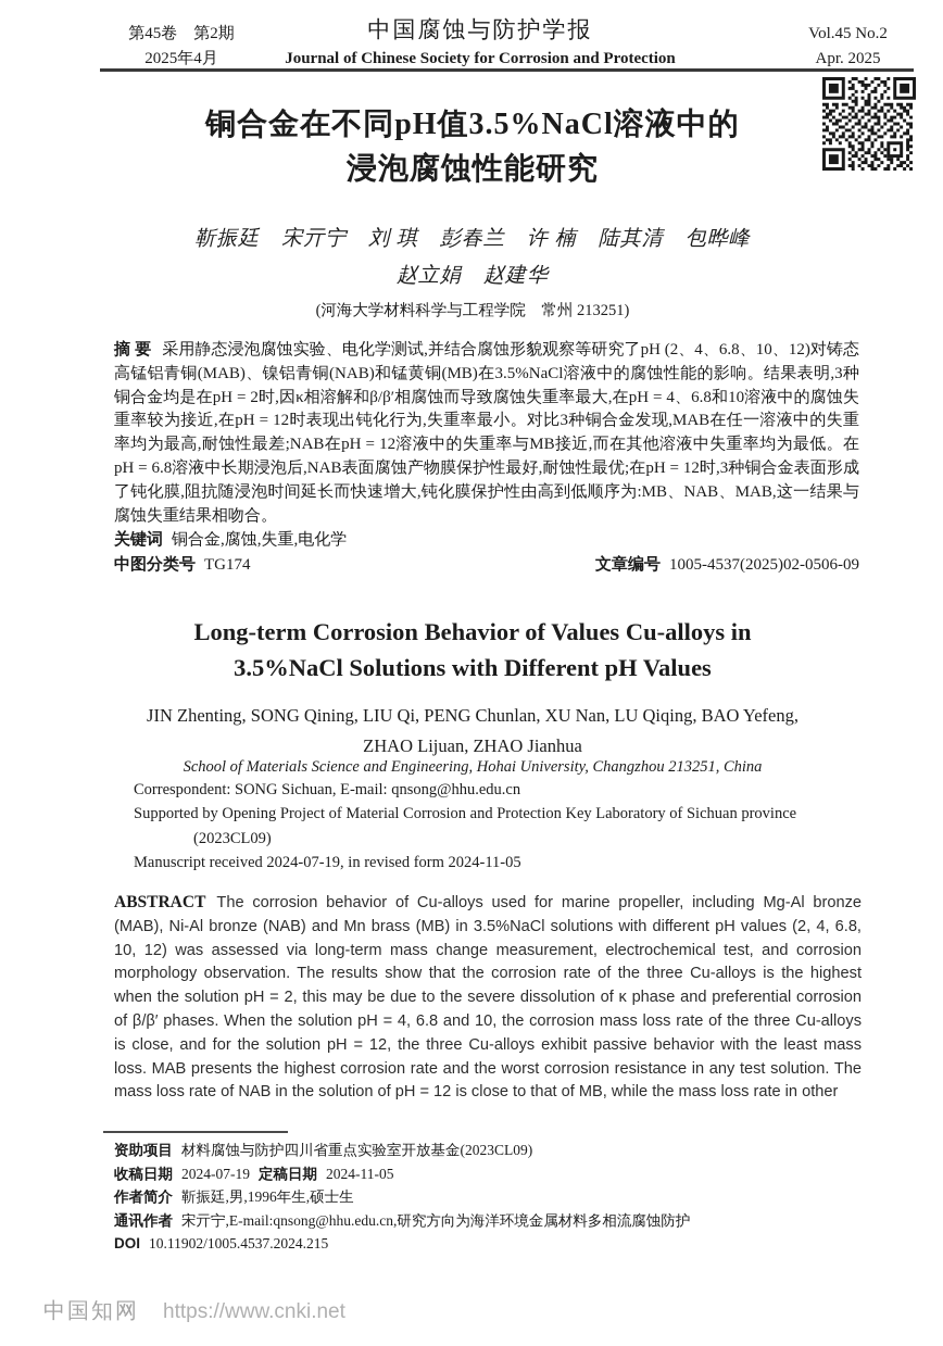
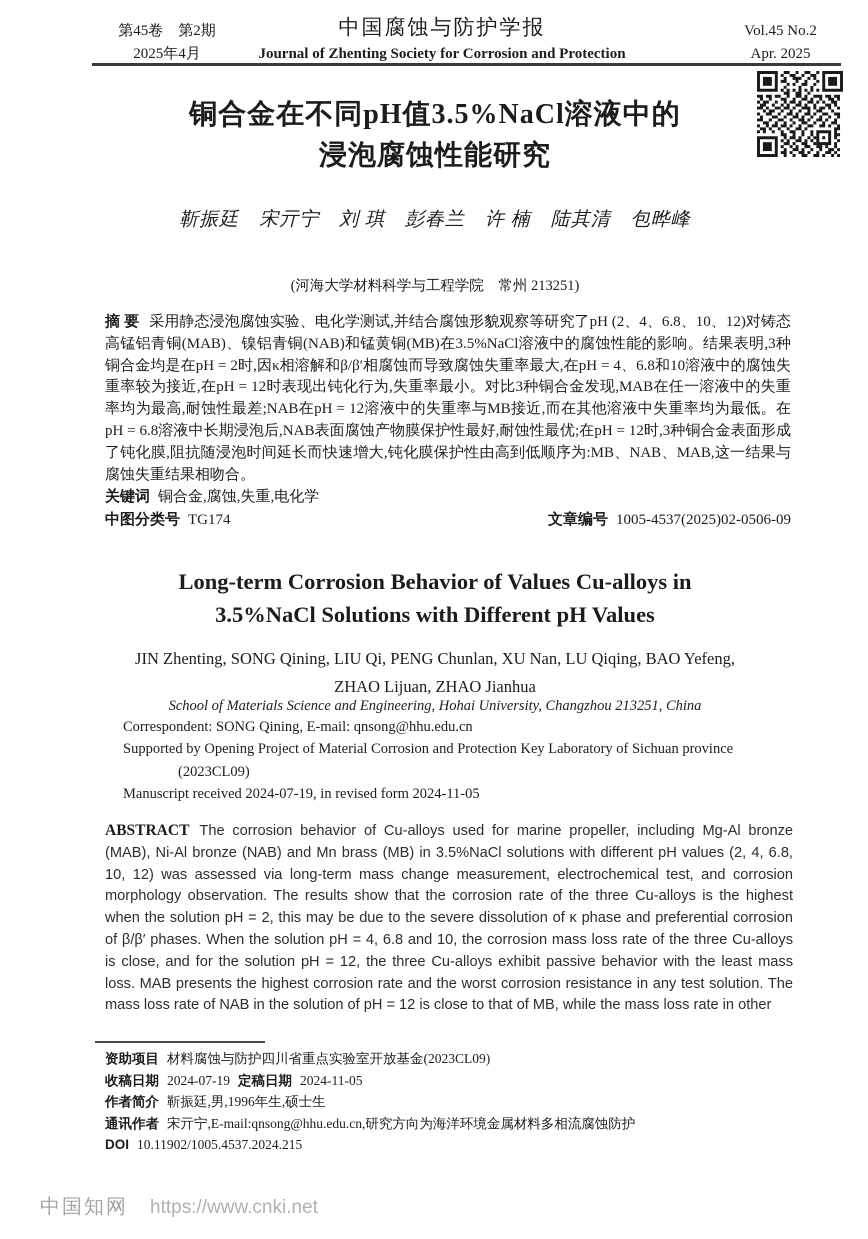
  第45卷 第2期
  2025年4月
  中国腐蚀与防护学报
- Journal of Chinese Society for Corrosion and Protection
+ Journal of Zhenting Society for Corrosion and Protection
  Vol.45 No.2
  Apr. 2025
  铜合金在不同pH值3.5%NaCl溶液中的
  浸泡腐蚀性能研究
  靳振廷 宋亓宁 刘 琪 彭春兰 许 楠 陆其清 包晔峰
- 赵立娟 赵建华
  (河海大学材料科学与工程学院 常州 213251)
  摘 要 采用静态浸泡腐蚀实验、电化学测试,并结合腐蚀形貌观察等研究了pH (2、4、6.8、10、12)对铸态高锰铝青铜(MAB)、镍铝青铜(NAB)和锰黄铜(MB)在3.5%NaCl溶液中的腐蚀性能的影响。结果表明,3种铜合金均是在pH = 2时,因κ相溶解和β/β′相腐蚀而导致腐蚀失重率最大,在pH = 4、6.8和10溶液中的腐蚀失重率较为接近,在pH = 12时表现出钝化行为,失重率最小。对比3种铜合金发现,MAB在任一溶液中的失重率均为最高,耐蚀性最差;NAB在pH = 12溶液中的失重率与MB接近,而在其他溶液中失重率均为最低。在pH = 6.8溶液中长期浸泡后,NAB表面腐蚀产物膜保护性最好,耐蚀性最优;在pH = 12时,3种铜合金表面形成了钝化膜,阻抗随浸泡时间延长而快速增大,钝化膜保护性由高到低顺序为:MB、NAB、MAB,这一结果与腐蚀失重结果相吻合。
  关键词 铜合金,腐蚀,失重,电化学
  中图分类号 TG174
  文章编号 1005-4537(2025)02-0506-09
  Long-term Corrosion Behavior of Values Cu-alloys in
  3.5%NaCl Solutions with Different pH Values
  JIN Zhenting, SONG Qining, LIU Qi, PENG Chunlan, XU Nan, LU Qiqing, BAO Yefeng,
  ZHAO Lijuan, ZHAO Jianhua
  School of Materials Science and Engineering, Hohai University, Changzhou 213251, China
- Correspondent: SONG Sichuan, E-mail: qnsong@hhu.edu.cn
+ Correspondent: SONG Qining, E-mail: qnsong@hhu.edu.cn
  Supported by Opening Project of Material Corrosion and Protection Key Laboratory of Sichuan province
  (2023CL09)
  Manuscript received 2024-07-19, in revised form 2024-11-05
  ABSTRACT The corrosion behavior of Cu-alloys used for marine propeller, including Mg-Al bronze (MAB), Ni-Al bronze (NAB) and Mn brass (MB) in 3.5%NaCl solutions with different pH values (2, 4, 6.8, 10, 12) was assessed via long-term mass change measurement, electrochemical test, and corrosion morphology observation. The results show that the corrosion rate of the three Cu-alloys is the highest when the solution pH = 2, this may be due to the severe dissolution of κ phase and preferential corrosion of β/β′ phases. When the solution pH = 4, 6.8 and 10, the corrosion mass loss rate of the three Cu-alloys is close, and for the solution pH = 12, the three Cu-alloys exhibit passive behavior with the least mass loss. MAB presents the highest corrosion rate and the worst corrosion resistance in any test solution. The mass loss rate of NAB in the solution of pH = 12 is close to that of MB, while the mass loss rate in other
  资助项目 材料腐蚀与防护四川省重点实验室开放基金(2023CL09)
  收稿日期 2024-07-19 定稿日期 2024-11-05
  作者简介 靳振廷,男,1996年生,硕士生
  通讯作者 宋亓宁,E-mail:qnsong@hhu.edu.cn,研究方向为海洋环境金属材料多相流腐蚀防护
  DOI 10.11902/1005.4537.2024.215
  中国知网
  https://www.cnki.net
